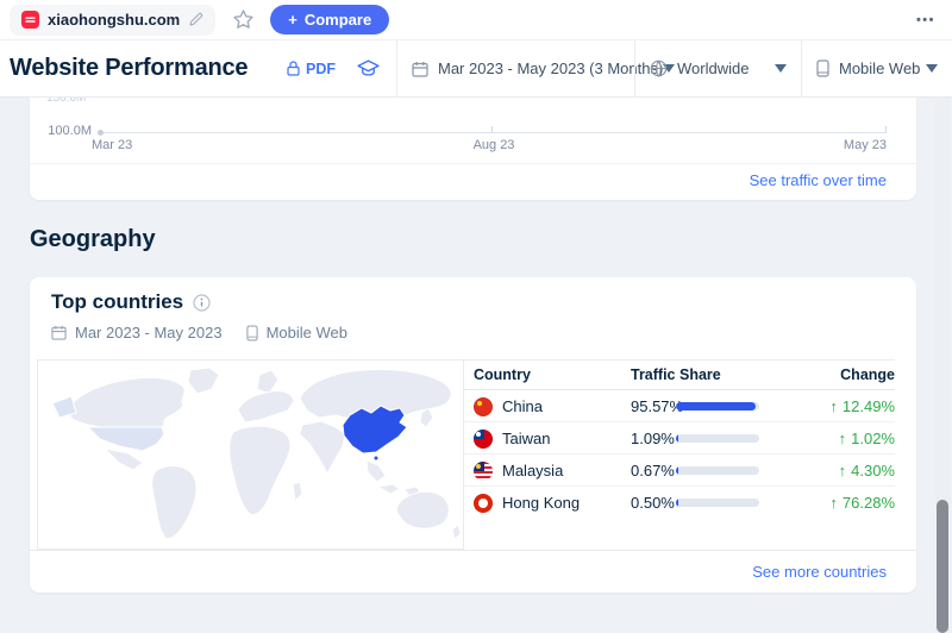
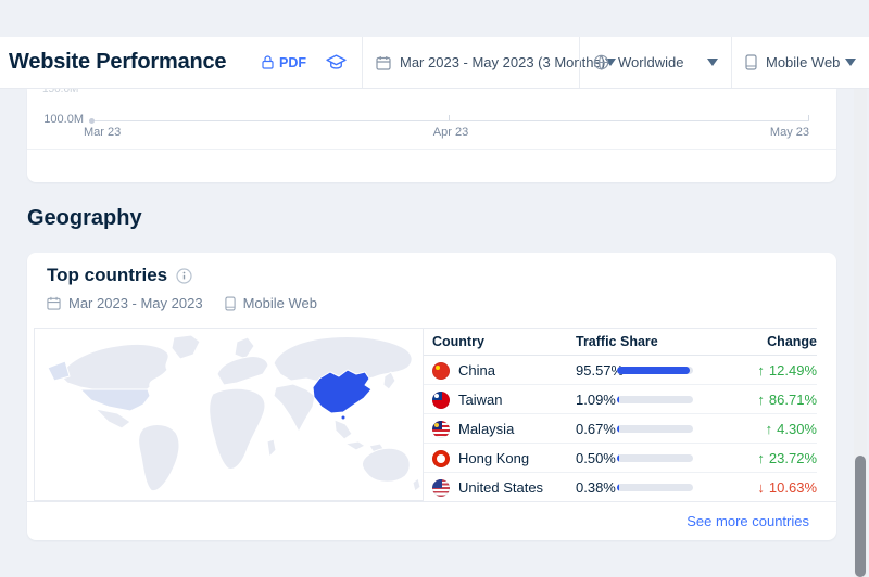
- xiaohongshu.com
- +
- Compare
- •••
  Website Performance
  PDF
  Mar 2023 - May 2023 (3 Month
  Worldwide
  Mobile Web
  150.0M
  100.0M
  Mar 23
- Aug 23
+ Apr 23
  May 23
- See traffic over time
  Geography
  Top countries
  Mar 2023 - May 2023
  Mobile Web
  Country
  Traffic Share
  Change
  China
  95.57
  ↑
  12.49%
  Taiwan
  1.09%
  ↑
- 1.02%
+ 86.71%
  Malaysia
  0.67%
  ↑
  4.30%
  Hong Kong
  0.50%
  ↑
- 76.28%
+ 23.72%
+ United States
+ 0.38%
+ ↓
+ 10.63%
  See more countries
